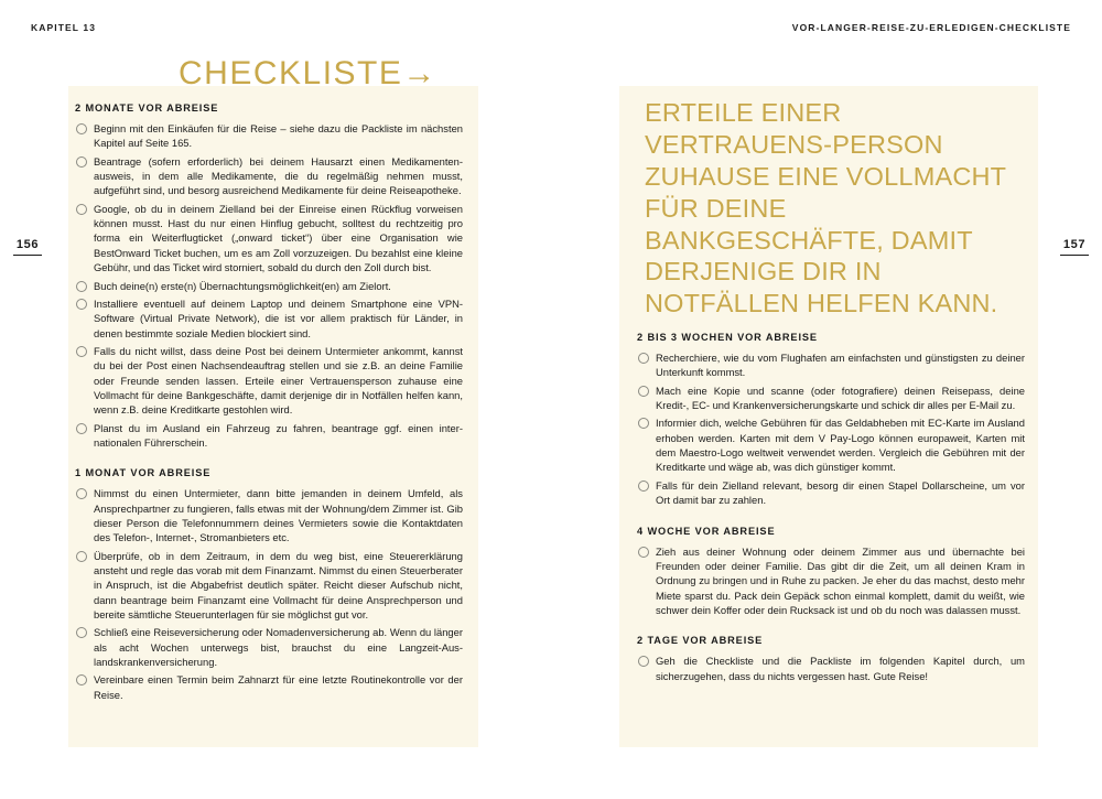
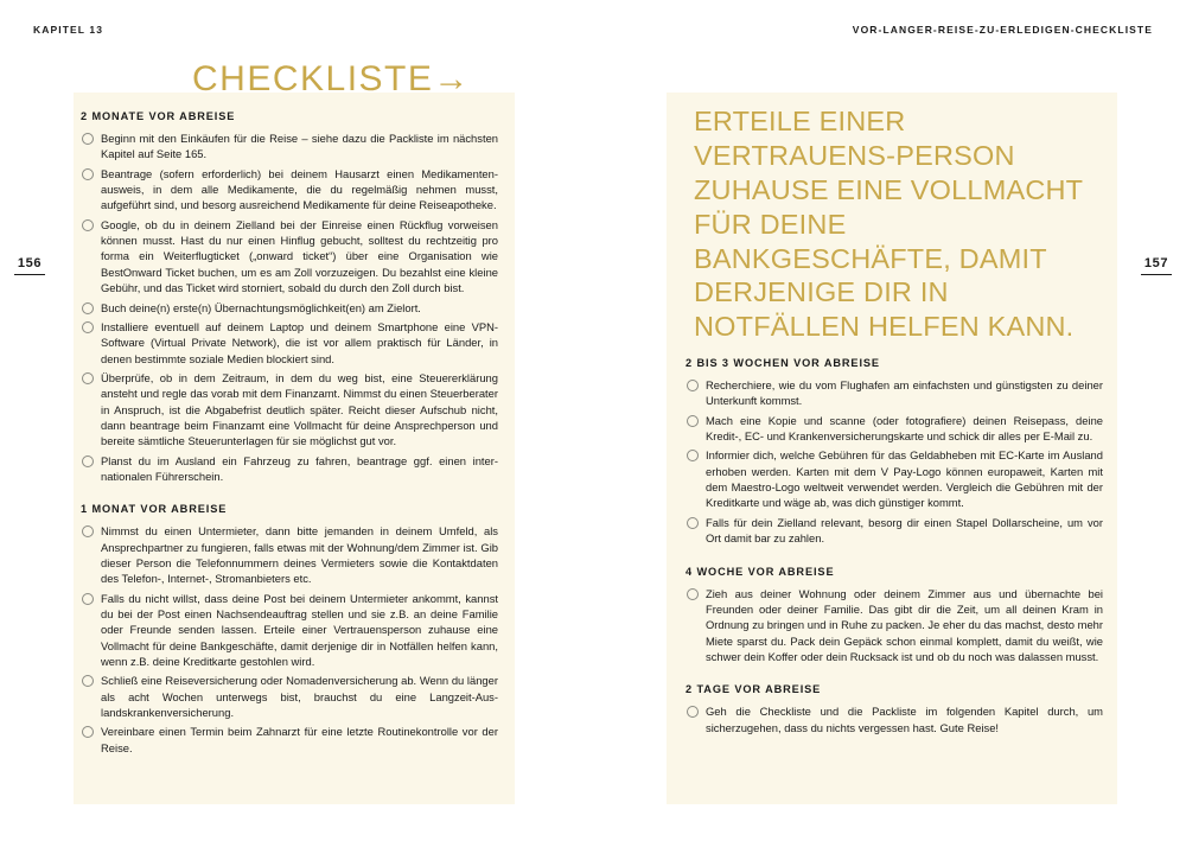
  KAPITEL 13
  VOR-LANGER-REISE-ZU-ERLEDIGEN-CHECKLISTE
  156
  157
  CHECKLISTE→
  ERTEILE EINER VERTRAUENS-PERSON ZUHAUSE EINE VOLLMACHT FÜR DEINE BANKGESCHÄFTE, DAMIT DERJENIGE DIR IN NOTFÄLLEN HELFEN KANN.
  2 MONATE VOR ABREISE
  Beginn mit den Einkäufen für die Reise – siehe dazu die Packliste im nächsten Kapitel auf Seite 165.
  Beantrage (sofern erforderlich) bei deinem Hausarzt einen Medikamenten­ausweis, in dem alle Medikamente, die du regelmäßig nehmen musst, aufgeführt sind, und besorg ausreichend Medikamente für deine Reise­apotheke.
  Google, ob du in deinem Zielland bei der Einreise einen Rückflug vorwei­sen können musst. Hast du nur einen Hinflug gebucht, solltest du rechtzei­tig pro forma ein Weiterflugticket („onward ticket“) über eine Organisation wie BestOnward Ticket buchen, um es am Zoll vorzuzeigen. Du bezahlst eine kleine Gebühr, und das Ticket wird storniert, sobald du durch den Zoll durch bist.
  Buch deine(n) erste(n) Übernachtungsmöglichkeit(en) am Zielort.
  Installiere eventuell auf deinem Laptop und deinem Smartphone eine VPN-Software (Virtual Private Network), die ist vor allem praktisch für Län­der, in denen bestimmte soziale Medien blockiert sind.
- Falls du nicht willst, dass deine Post bei deinem Untermieter ankommt, kannst du bei der Post einen Nachsendeauftrag stellen und sie z.B. an deine Familie oder Freunde senden lassen. Erteile einer Vertrauensperson zuhause eine Vollmacht für deine Bankgeschäfte, damit derjenige dir in Notfällen helfen kann, wenn z.B. deine Kreditkarte gestohlen wird.
+ Überprüfe, ob in dem Zeitraum, in dem du weg bist, eine Steuererklärung ansteht und regle das vorab mit dem Finanzamt. Nimmst du einen Steuer­berater in Anspruch, ist die Abgabefrist deutlich später. Reicht dieser Aufschub nicht, dann beantrage beim Finanzamt eine Vollmacht für deine Ansprechperson und bereite sämtliche Steuerunterlagen für sie möglichst gut vor.
  Planst du im Ausland ein Fahrzeug zu fahren, beantrage ggf. einen inter­nationalen Führerschein.
  1 MONAT VOR ABREISE
  Nimmst du einen Untermieter, dann bitte jemanden in deinem Umfeld, als Ansprechpartner zu fungieren, falls etwas mit der Wohnung/dem Zimmer ist. Gib dieser Person die Telefonnummern deines Vermieters sowie die Kontaktdaten des Telefon-, Internet-, Stromanbieters etc.
- Überprüfe, ob in dem Zeitraum, in dem du weg bist, eine Steuererklärung ansteht und regle das vorab mit dem Finanzamt. Nimmst du einen Steuer­berater in Anspruch, ist die Abgabefrist deutlich später. Reicht dieser Aufschub nicht, dann beantrage beim Finanzamt eine Vollmacht für deine Ansprechperson und bereite sämtliche Steuerunterlagen für sie möglichst gut vor.
+ Falls du nicht willst, dass deine Post bei deinem Untermieter ankommt, kannst du bei der Post einen Nachsendeauftrag stellen und sie z.B. an deine Familie oder Freunde senden lassen. Erteile einer Vertrauensperson zuhause eine Vollmacht für deine Bankgeschäfte, damit derjenige dir in Notfällen helfen kann, wenn z.B. deine Kreditkarte gestohlen wird.
  Schließ eine Reiseversicherung oder Nomadenversicherung ab. Wenn du länger als acht Wochen unterwegs bist, brauchst du eine Langzeit-Aus­landskrankenversicherung.
  Vereinbare einen Termin beim Zahnarzt für eine letzte Routinekontrolle vor der Reise.
  2 BIS 3 WOCHEN VOR ABREISE
  Recherchiere, wie du vom Flughafen am einfachsten und günstigsten zu deiner Unterkunft kommst.
  Mach eine Kopie und scanne (oder fotografiere) deinen Reisepass, deine Kredit-, EC- und Krankenversicherungskarte und schick dir alles per E-Mail zu.
  Informier dich, welche Gebühren für das Geldabheben mit EC-Karte im Ausland erhoben werden. Karten mit dem V Pay-Logo können europaweit, Karten mit dem Maestro-Logo weltweit verwendet werden. Vergleich die Gebühren mit der Kreditkarte und wäge ab, was dich günstiger kommt.
  Falls für dein Zielland relevant, besorg dir einen Stapel Dollarscheine, um vor Ort damit bar zu zahlen.
  4 WOCHE VOR ABREISE
  Zieh aus deiner Wohnung oder deinem Zimmer aus und übernachte bei Freunden oder deiner Familie. Das gibt dir die Zeit, um all deinen Kram in Ordnung zu bringen und in Ruhe zu packen. Je eher du das machst, desto mehr Miete sparst du. Pack dein Gepäck schon einmal komplett, damit du weißt, wie schwer dein Koffer oder dein Rucksack ist und ob du noch was dalassen musst.
  2 TAGE VOR ABREISE
  Geh die Checkliste und die Packliste im folgenden Kapitel durch, um sicherzugehen, dass du nichts vergessen hast. Gute Reise!
